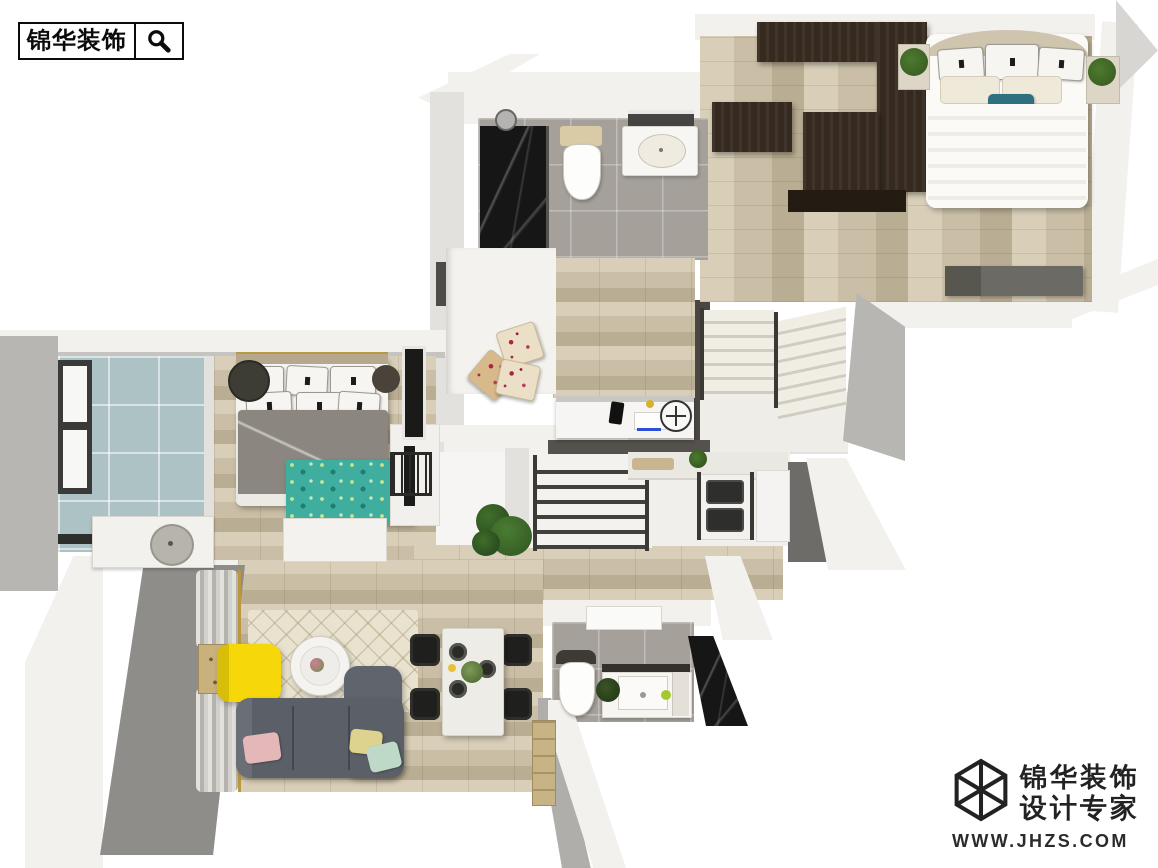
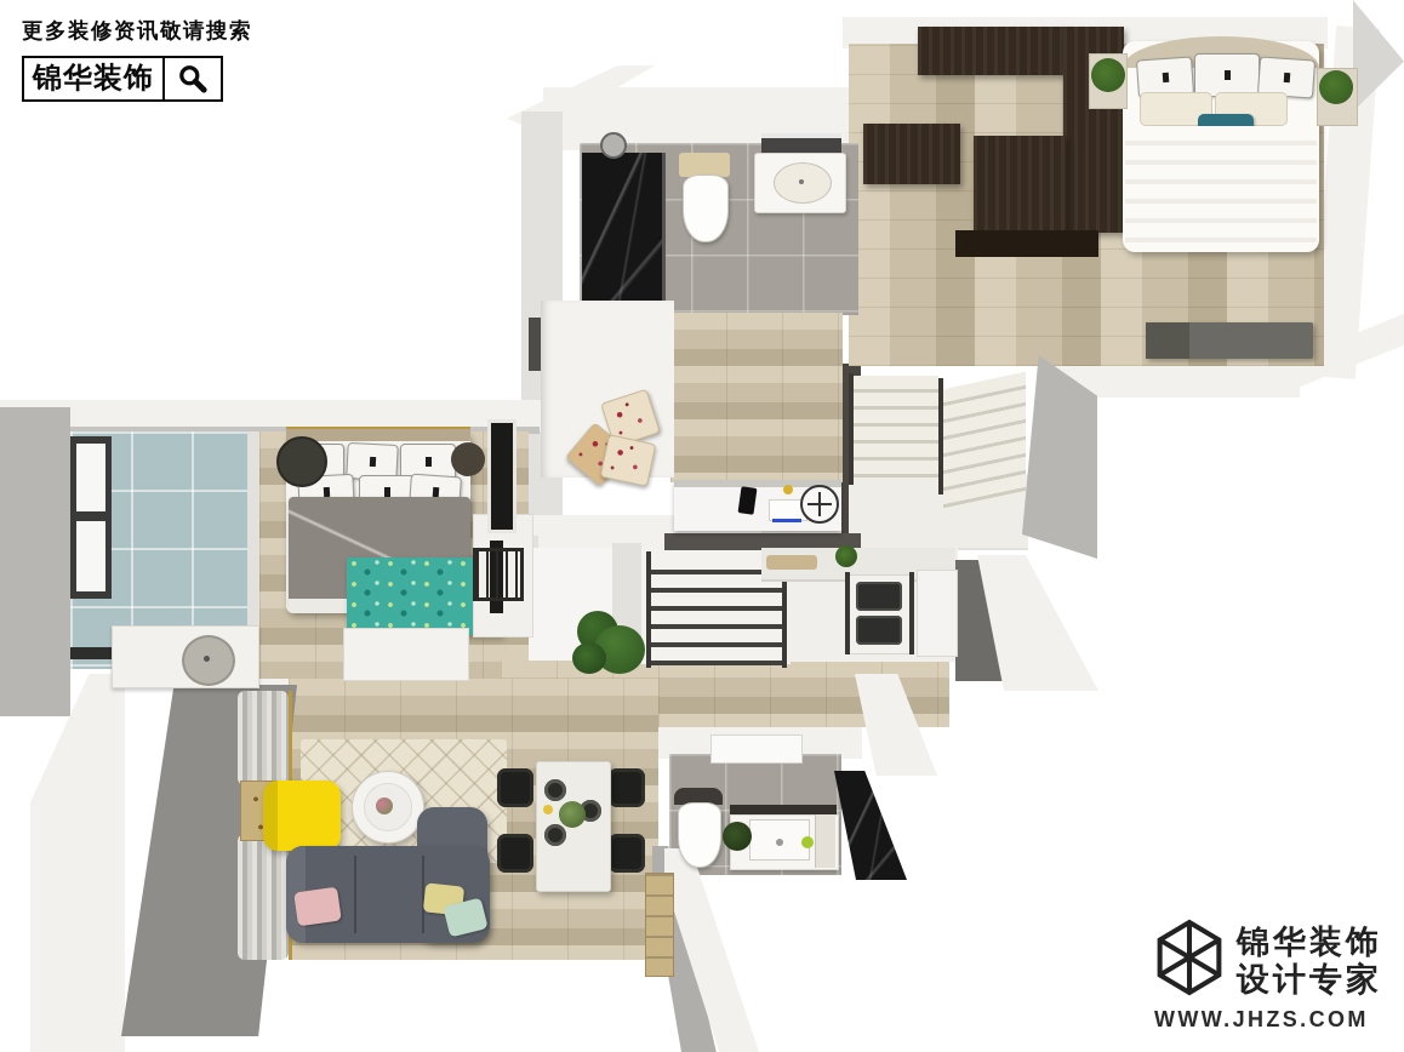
+ 更多装修资讯敬请搜索
  锦华装饰
  锦华装饰
  设计专家
  WWW.JHZS.COM
